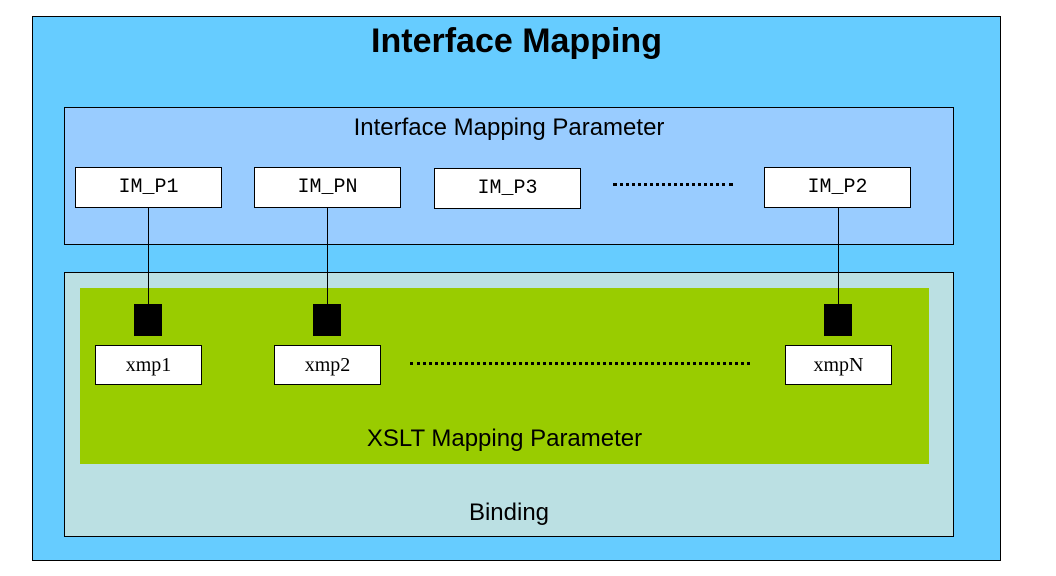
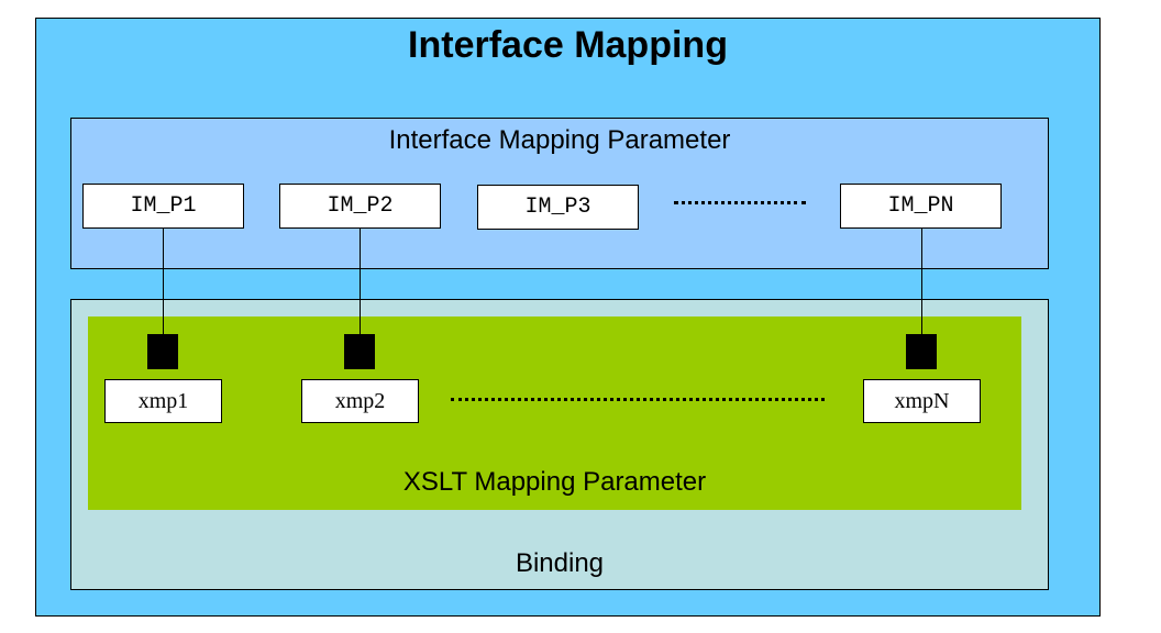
  Interface Mapping
  Interface Mapping Parameter
  IM_P1
- IM_PN
+ IM_P2
  IM_P3
- IM_P2
+ IM_PN
  xmp1
  xmp2
  xmpN
  XSLT Mapping Parameter
  Binding
